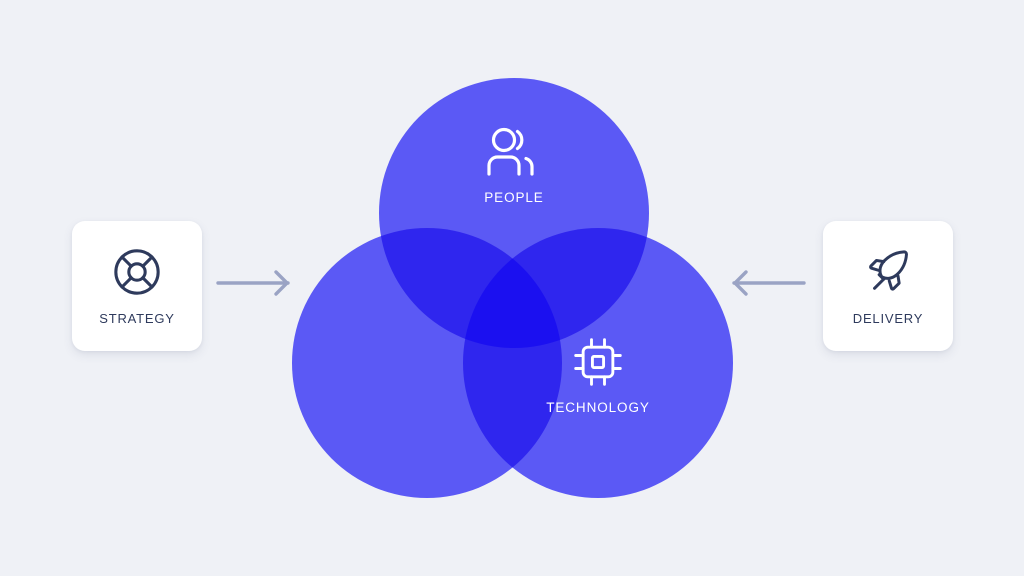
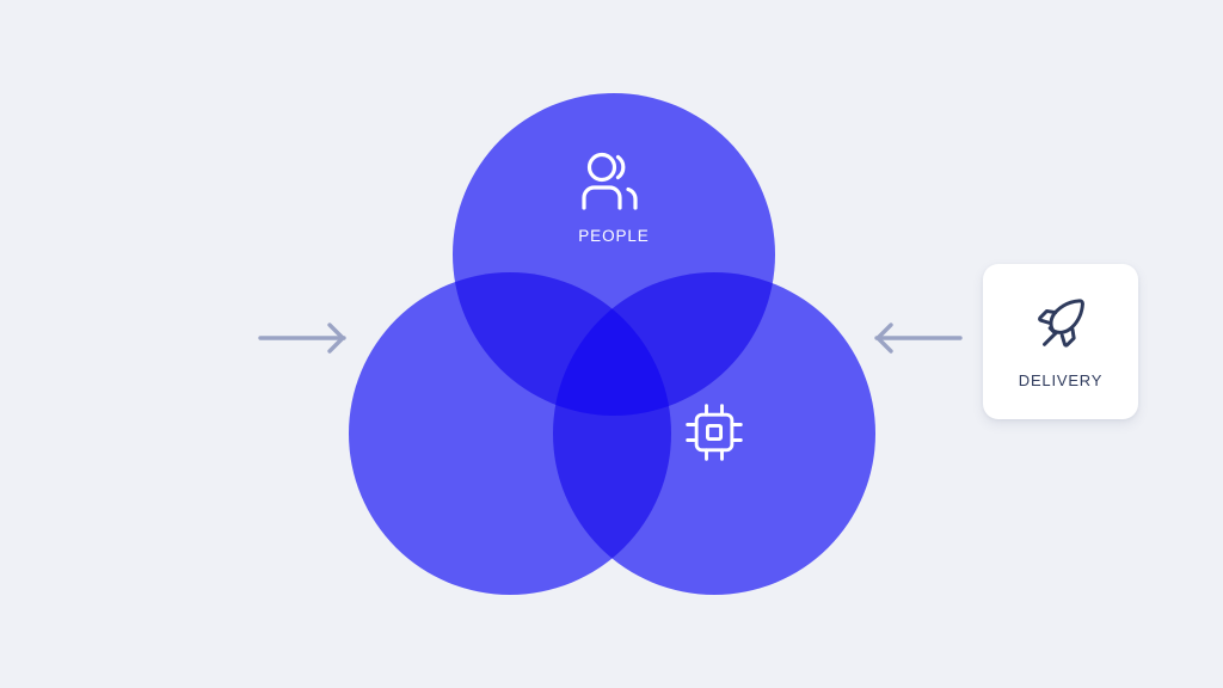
  PEOPLE
- TECHNOLOGY
- STRATEGY
  DELIVERY
